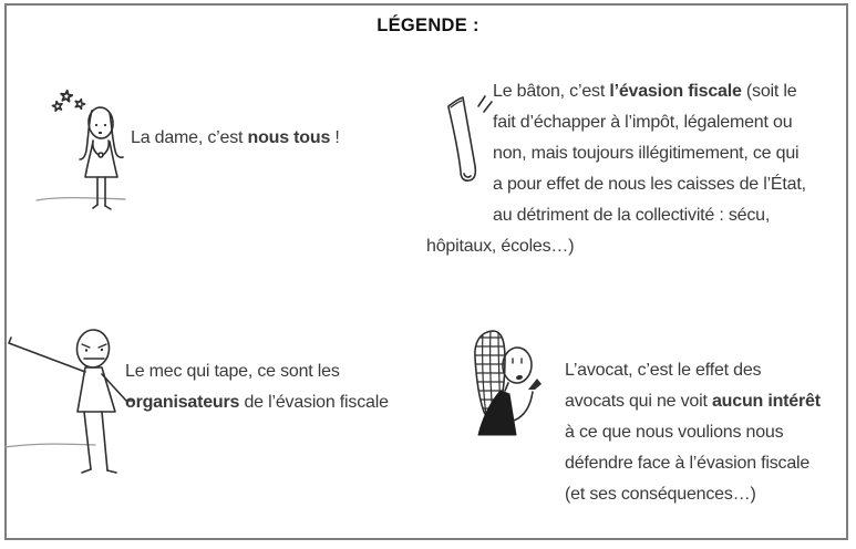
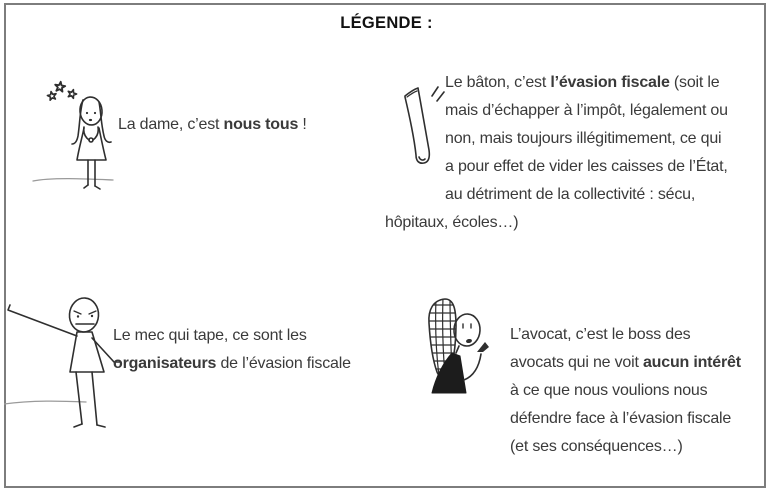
  LÉGENDE :
  La dame, c’est nous tous !
  Le bâton, c’est l’évasion fiscale (soit le
- fait d’échapper à l’impôt, légalement ou
+ mais d’échapper à l’impôt, légalement ou
  non, mais toujours illégitimement, ce qui
- a pour effet de nous les caisses de l’État,
+ a pour effet de vider les caisses de l’État,
  au détriment de la collectivité : sécu,
  hôpitaux, écoles…)
  Le mec qui tape, ce sont les
  organisateurs de l’évasion fiscale
- L’avocat, c’est le effet des
+ L’avocat, c’est le boss des
  avocats qui ne voit aucun intérêt
  à ce que nous voulions nous
  défendre face à l’évasion fiscale
  (et ses conséquences…)
